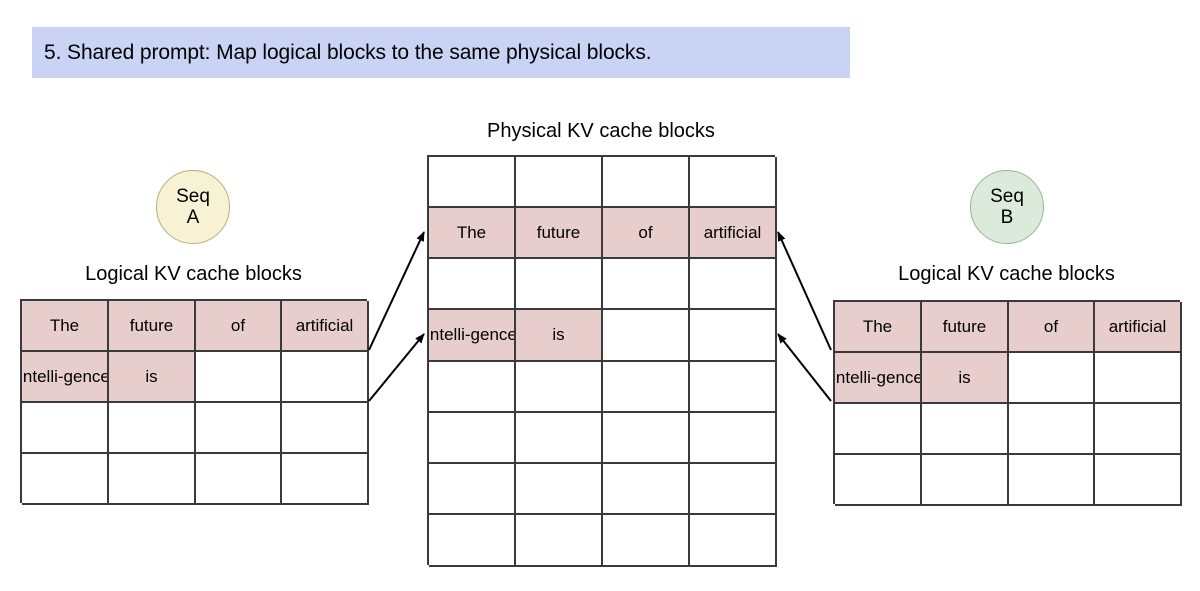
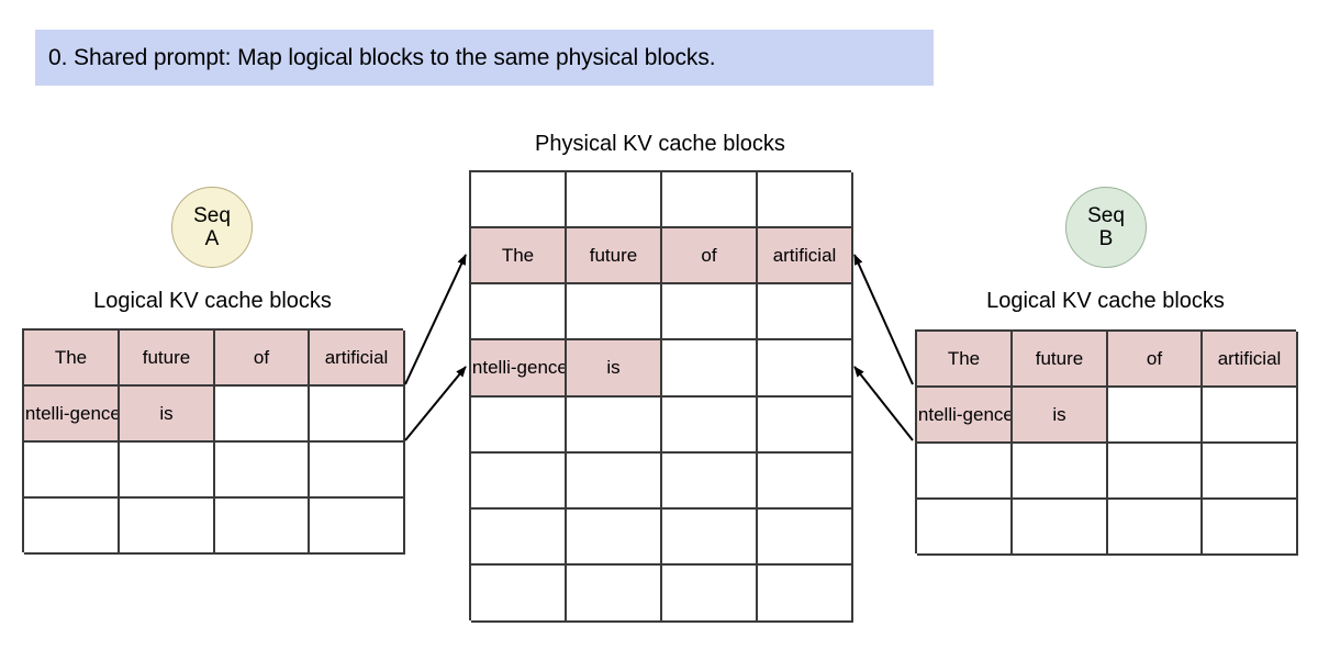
- 5. Shared prompt: Map logical blocks to the same physical blocks.
+ 0. Shared prompt: Map logical blocks to the same physical blocks.
  Seq
  A
  Logical KV cache blocks
  The
  future
  of
  artificial
  intelli-
  gence
  is
  Physical KV cache blocks
  The
  future
  of
  artificial
  intelli-
  gence
  is
  Seq
  B
  Logical KV cache blocks
  The
  future
  of
  artificial
  intelli-
  gence
  is
